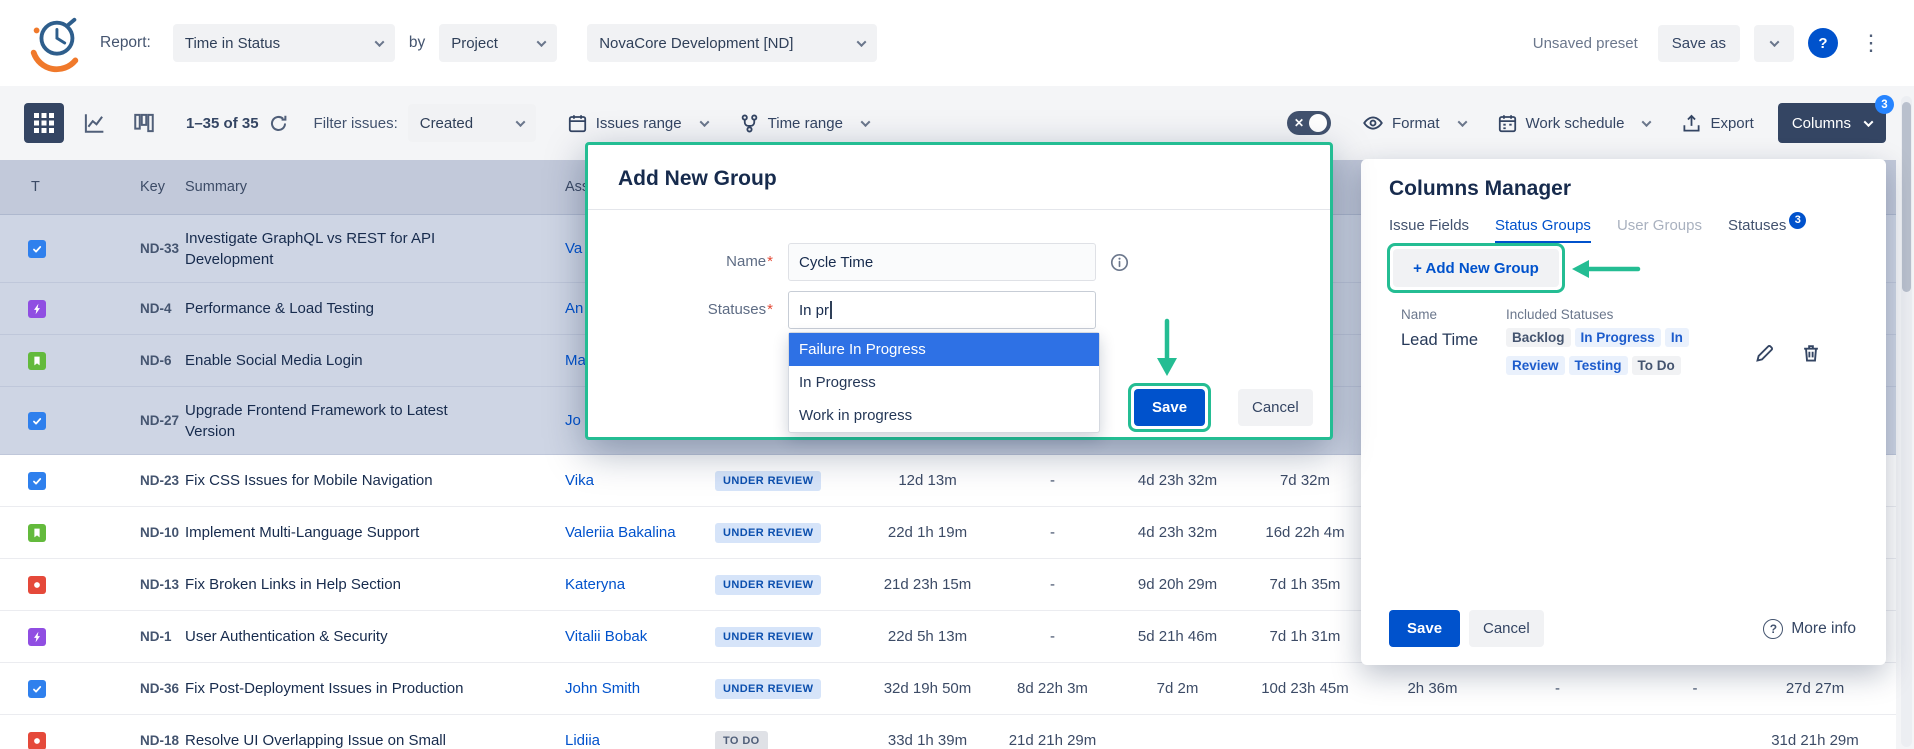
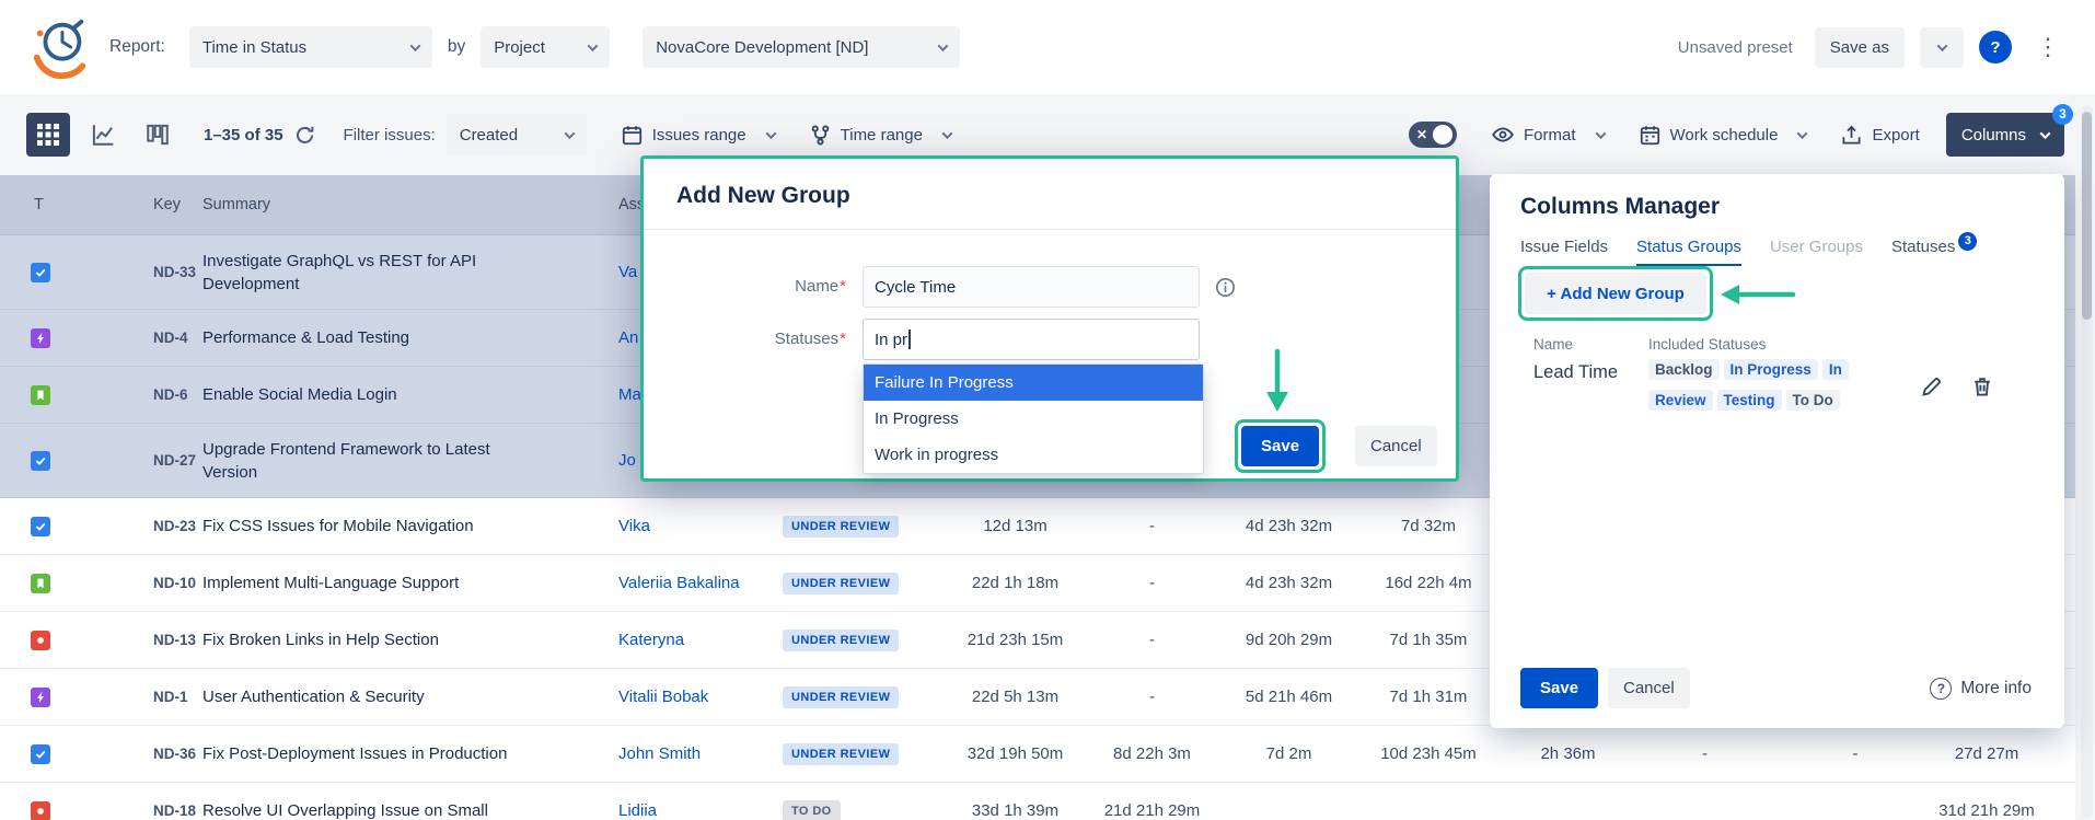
  Report:
  Time in Status
  by
  Project
  NovaCore Development [ND]
  Unsaved preset
  Save as
  ?
  ⋮
  1–35 of 35
  Filter issues:
  Created
  Issues range
  Time range
  ✕
  Format
  Work schedule
  Export
  Columns
  3
  T
  Key
  Summary
  ND-33
  Investigate GraphQL vs REST for API Development
  Va
  ND-4
  Performance & Load Testing
  An
  ND-6
  Enable Social Media Login
  Ma
  ND-27
  Upgrade Frontend Framework to Latest Version
  Jo
  ND-23
  Fix CSS Issues for Mobile Navigation
  Vika
  UNDER REVIEW
  12d 13m
  -
  4d 23h 32m
  7d 32m
  ND-10
  Implement Multi-Language Support
  Valeriia Bakalina
  UNDER REVIEW
- 22d 1h 19m
+ 22d 1h 18m
  -
  4d 23h 32m
  16d 22h 4m
  ND-13
  Fix Broken Links in Help Section
  Kateryna
  UNDER REVIEW
  21d 23h 15m
  -
  9d 20h 29m
  7d 1h 35m
  ND-1
  User Authentication & Security
  Vitalii Bobak
  UNDER REVIEW
  22d 5h 13m
  -
  5d 21h 46m
  7d 1h 31m
  ND-36
  Fix Post-Deployment Issues in Production
  John Smith
  UNDER REVIEW
  32d 19h 50m
  8d 22h 3m
  7d 2m
  10d 23h 45m
  2h 36m
  -
  -
  27d 27m
  ND-18
  Resolve UI Overlapping Issue on Small
  Lidiia
  TO DO
  33d 1h 39m
  21d 21h 29m
  31d 21h 29m
  Columns Manager
  Issue Fields
  Status Groups
  User Groups
  Statuses 3
  + Add New Group
  Name
  Included Statuses
  Lead Time
  Backlog In Progress In
  Review Testing To Do
  Save
  Cancel
  ?
  More info
  Add New Group
  Name*
  Cycle Time
  Statuses*
  In pr
  Failure In Progress
  In Progress
  Work in progress
  Save
  Cancel
